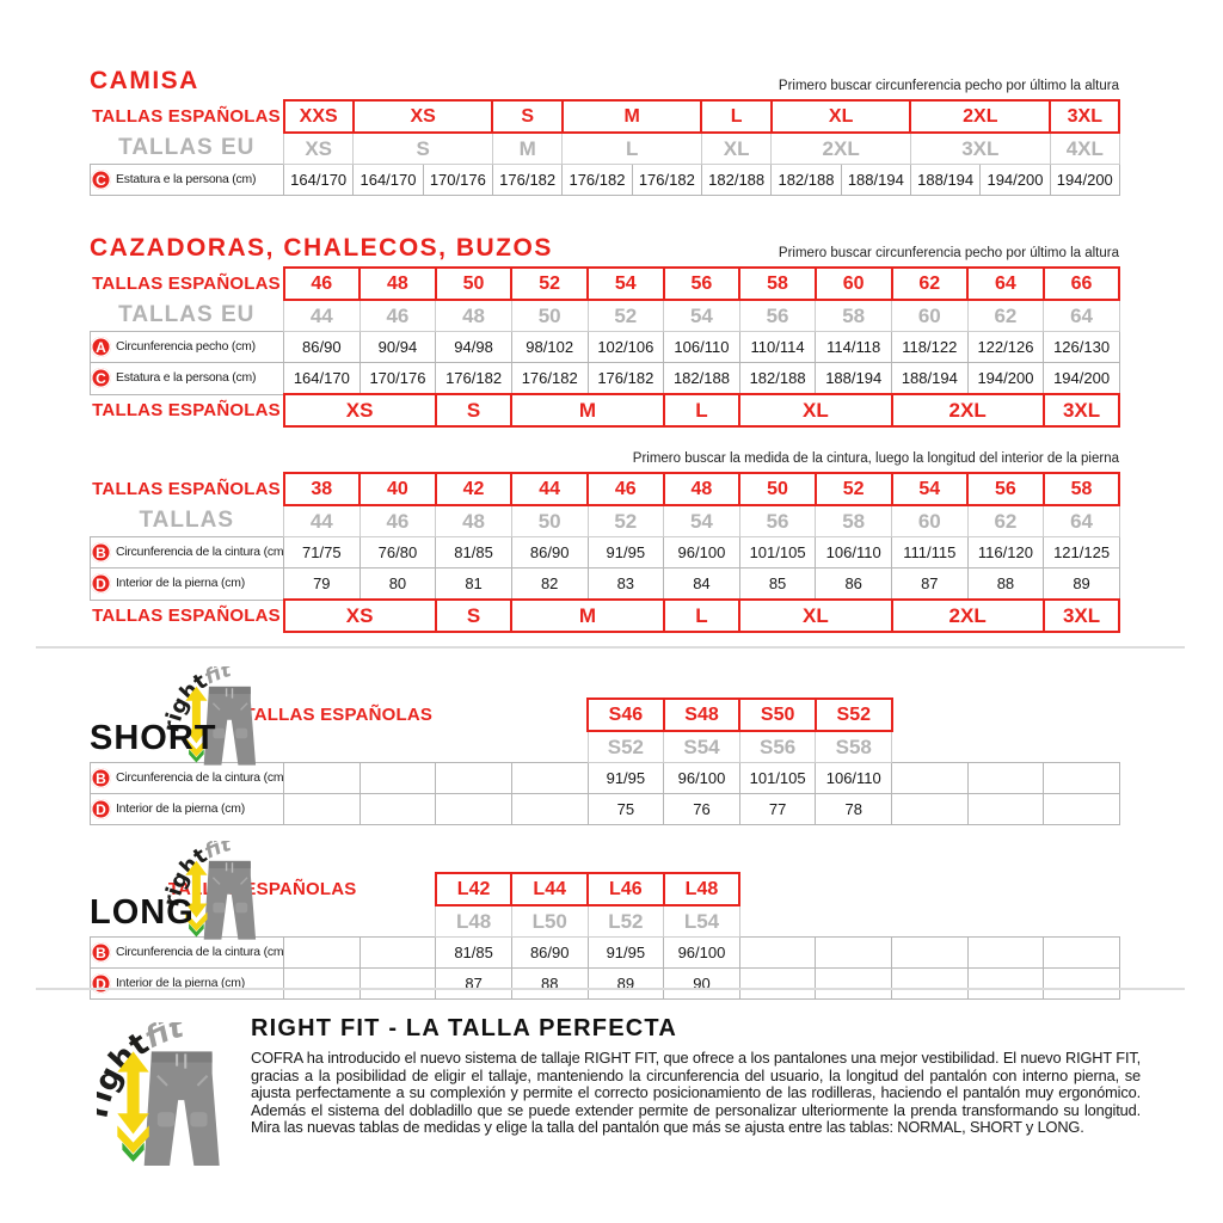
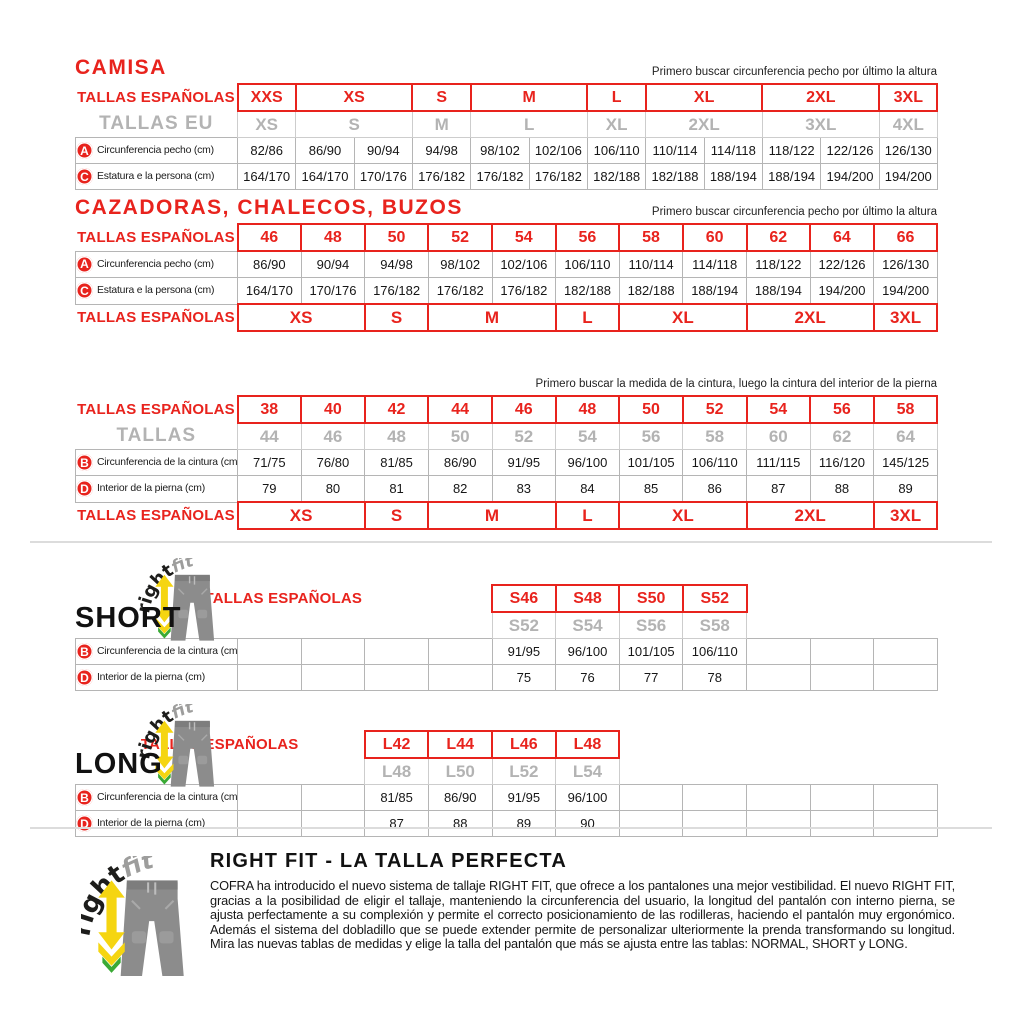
  CAMISA
  Primero buscar circunferencia pecho por último la altura
  TALLAS ESPAÑOLAS	XXS	XS	S	M	L	XL	2XL	3XL
  TALLAS EU	XS	S	M	L	XL	2XL	3XL	4XL
+ A Circunferencia pecho (cm)	82/86	86/90	90/94	94/98	98/102	102/106	106/110	110/114	114/118	118/122	122/126	126/130
  C Estatura e la persona (cm)	164/170	164/170	170/176	176/182	176/182	176/182	182/188	182/188	188/194	188/194	194/200	194/200
  CAZADORAS, CHALECOS, BUZOS
  Primero buscar circunferencia pecho por último la altura
  TALLAS ESPAÑOLAS	46	48	50	52	54	56	58	60	62	64	66
- TALLAS EU	44	46	48	50	52	54	56	58	60	62	64
  A Circunferencia pecho (cm)	86/90	90/94	94/98	98/102	102/106	106/110	110/114	114/118	118/122	122/126	126/130
  C Estatura e la persona (cm)	164/170	170/176	176/182	176/182	176/182	182/188	182/188	188/194	188/194	194/200	194/200
  TALLAS ESPAÑOLAS	XS	S	M	L	XL	2XL	3XL
- Primero buscar la medida de la cintura, luego la longitud del interior de la pierna
+ Primero buscar la medida de la cintura, luego la cintura del interior de la pierna
  TALLAS ESPAÑOLAS	38	40	42	44	46	48	50	52	54	56	58
  TALLAS	44	46	48	50	52	54	56	58	60	62	64
- B Circunferencia de la cintura (cm	71/75	76/80	81/85	86/90	91/95	96/100	101/105	106/110	111/115	116/120	121/125
+ B Circunferencia de la cintura (cm	71/75	76/80	81/85	86/90	91/95	96/100	101/105	106/110	111/115	116/120	145/125
  D Interior de la pierna (cm)	79	80	81	82	83	84	85	86	87	88	89
  TALLAS ESPAÑOLAS	XS	S	M	L	XL	2XL	3XL
  SHORT
  ALLAS ESPAÑOLAS	S46	S48	S50	S52
  	S52	S54	S56	S58
  B Circunferencia de la cintura (cm					91/95	96/100	101/105	106/110
  D Interior de la pierna (cm)					75	76	77	78
  LONG
  SPAÑOLAS	L42	L44	L46	L48
  	L48	L50	L52	L54
  B Circunferencia de la cintura (cm			81/85	86/90	91/95	96/100
  D Interior de la pierna (cm)			87	88	89	90
  RIGHT FIT - LA TALLA PERFECTA
  COFRA ha introducido el nuevo sistema de tallaje RIGHT FIT, que ofrece a los pantalones una mejor vestibilidad. El nuevo RIGHT FIT, gracias a la posibilidad de eligir el tallaje, manteniendo la circunferencia del usuario, la longitud del pantalón con interno pierna, se ajusta perfectamente a su complexión y permite el correcto posicionamiento de las rodilleras, haciendo el pantalón muy ergonómico. Además el sistema del dobladillo que se puede extender permite de personalizar ulteriormente la prenda transformando su longitud. Mira las nuevas tablas de medidas y elige la talla del pantalón que más se ajusta entre las tablas: NORMAL, SHORT y LONG.
